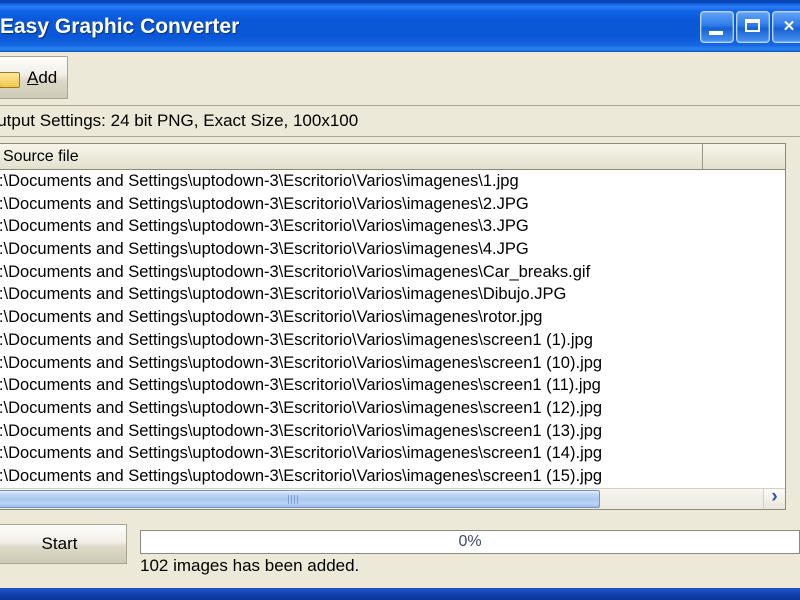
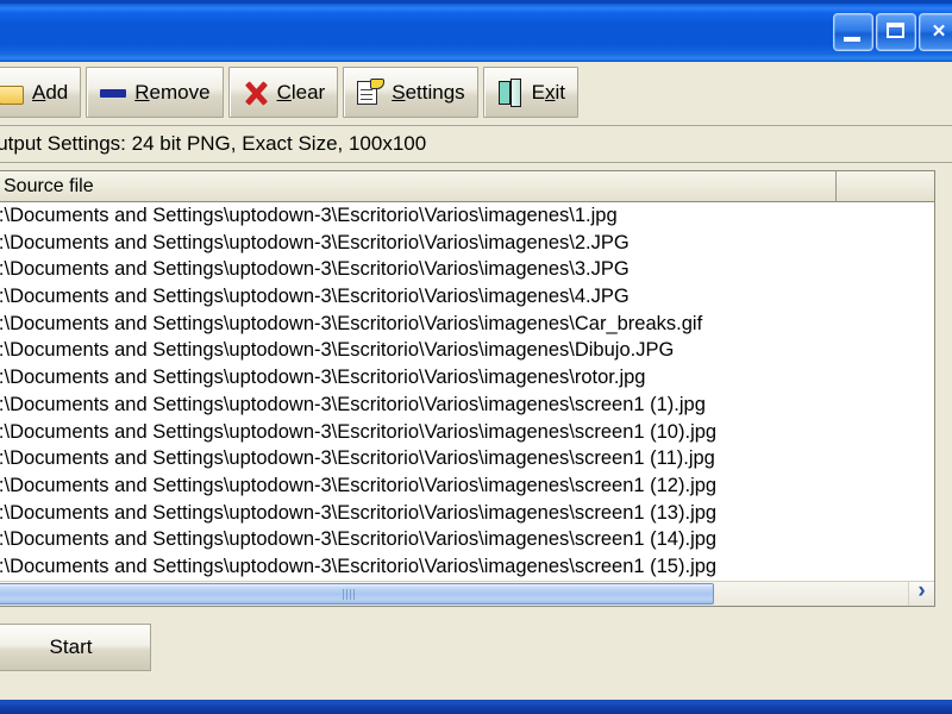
- Easy Graphic Converter
  ✕
  Add
+ Remove
+ Clear
+ Settings
+ Exit
  utput Settings: 24 bit PNG, Exact Size, 100x100
  Source file
  :\Documents and Settings\uptodown-3\Escritorio\Varios\imagenes\1.jpg
  :\Documents and Settings\uptodown-3\Escritorio\Varios\imagenes\2.JPG
  :\Documents and Settings\uptodown-3\Escritorio\Varios\imagenes\3.JPG
  :\Documents and Settings\uptodown-3\Escritorio\Varios\imagenes\4.JPG
  :\Documents and Settings\uptodown-3\Escritorio\Varios\imagenes\Car_breaks.gif
  :\Documents and Settings\uptodown-3\Escritorio\Varios\imagenes\Dibujo.JPG
  :\Documents and Settings\uptodown-3\Escritorio\Varios\imagenes\rotor.jpg
  :\Documents and Settings\uptodown-3\Escritorio\Varios\imagenes\screen1 (1).jpg
  :\Documents and Settings\uptodown-3\Escritorio\Varios\imagenes\screen1 (10).jpg
  :\Documents and Settings\uptodown-3\Escritorio\Varios\imagenes\screen1 (11).jpg
  :\Documents and Settings\uptodown-3\Escritorio\Varios\imagenes\screen1 (12).jpg
  :\Documents and Settings\uptodown-3\Escritorio\Varios\imagenes\screen1 (13).jpg
  :\Documents and Settings\uptodown-3\Escritorio\Varios\imagenes\screen1 (14).jpg
  :\Documents and Settings\uptodown-3\Escritorio\Varios\imagenes\screen1 (15).jpg
  Start
- 0%
- 102 images has been added.
